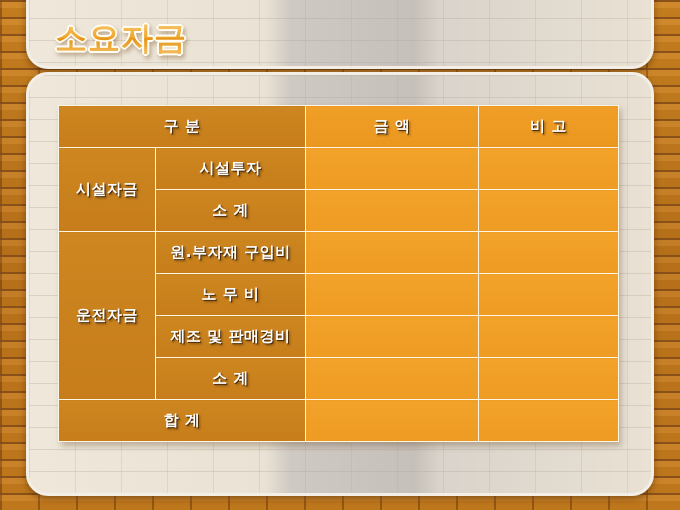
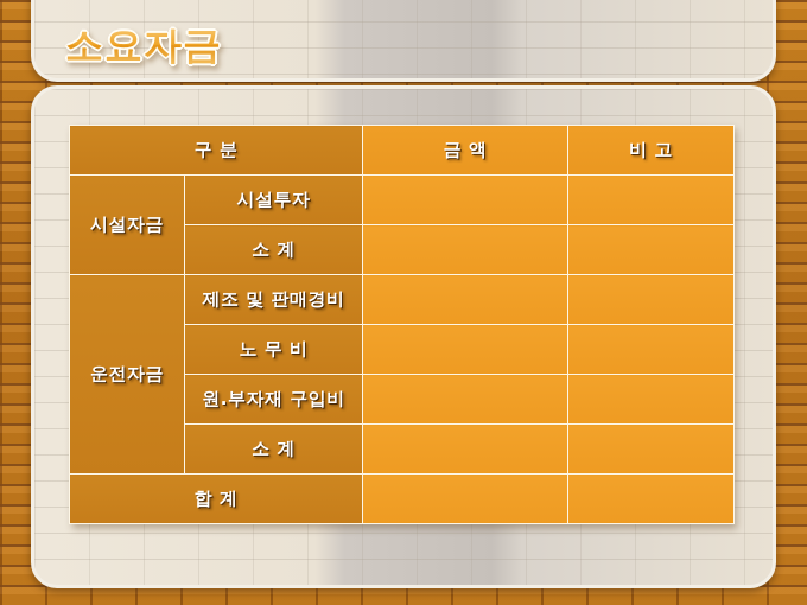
  소요자금
  구 분	금 액	비 고
  시설자금	시설투자
  소 계
- 운전자금	원.부자재 구입비
+ 운전자금	제조 및 판매경비
  노 무 비
- 제조 및 판매경비
+ 원.부자재 구입비
  소 계
  합 계
